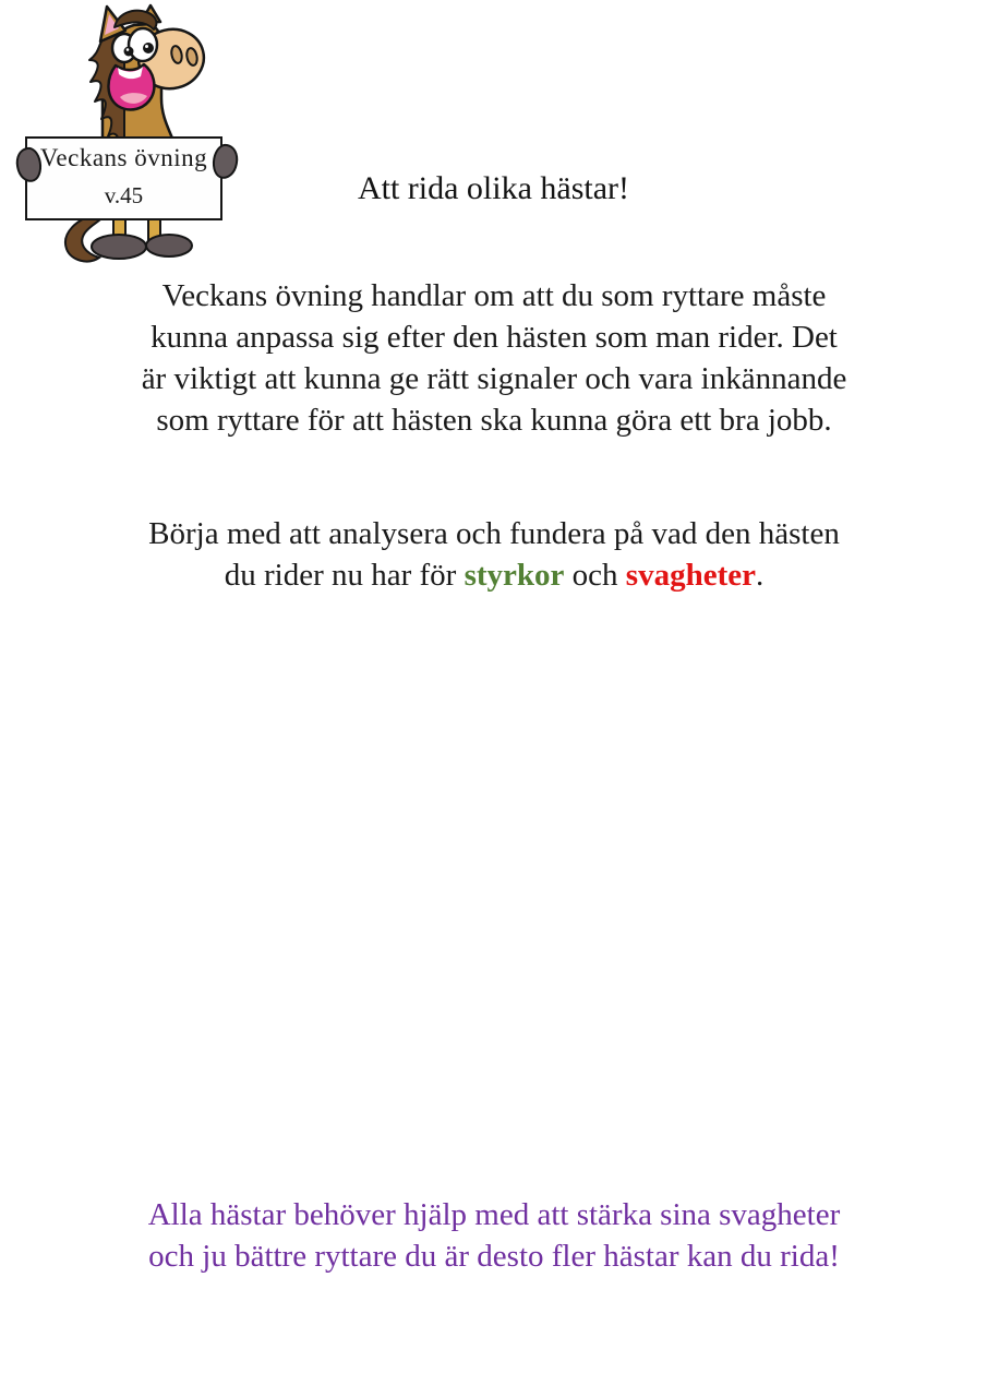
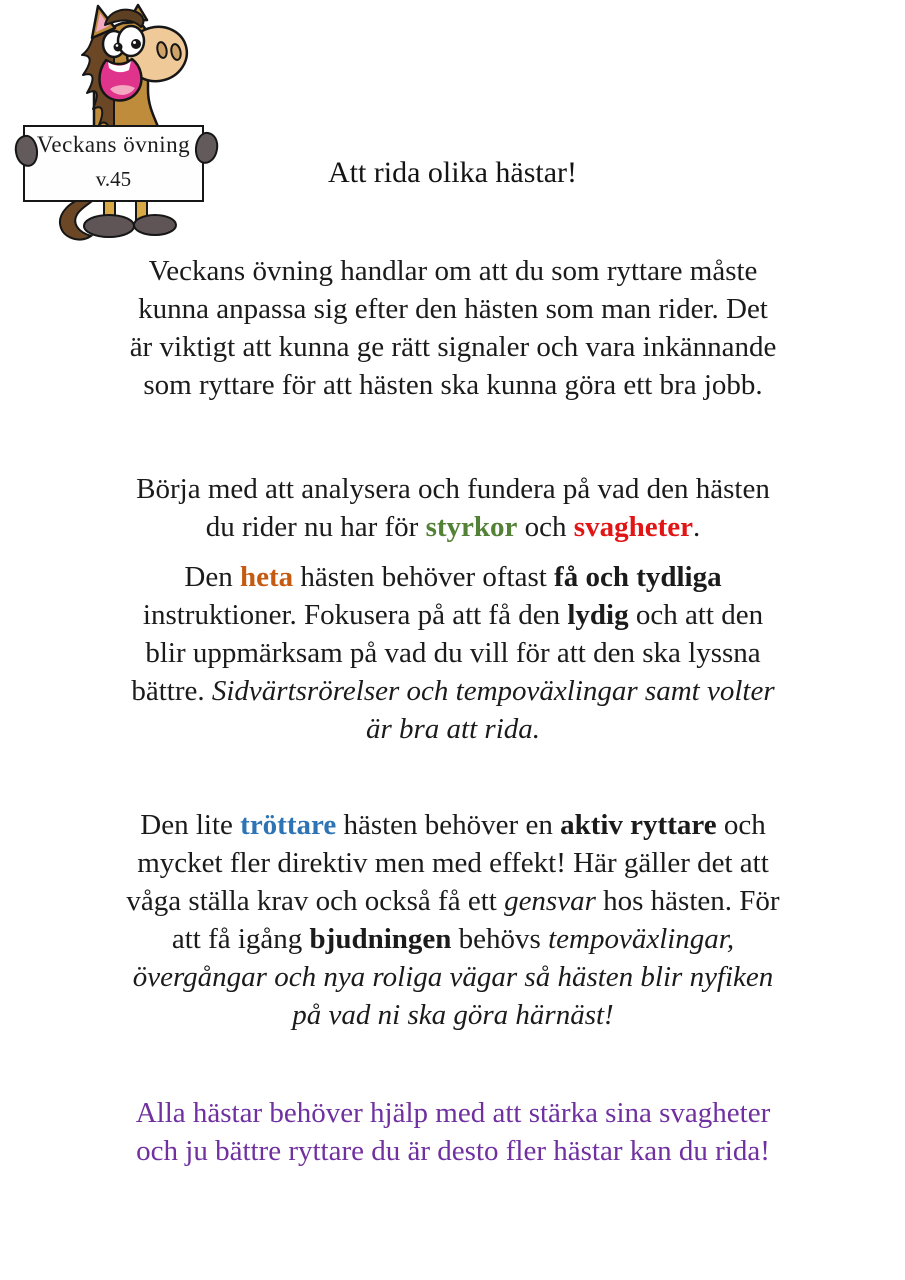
  Veckans övning
  v.45
  Att rida olika hästar!
  Veckans övning handlar om att du som ryttare måste
  kunna anpassa sig efter den hästen som man rider. Det
  är viktigt att kunna ge rätt signaler och vara inkännande
  som ryttare för att hästen ska kunna göra ett bra jobb.
  Börja med att analysera och fundera på vad den hästen
  du rider nu har för styrkor och svagheter.
+ Den heta hästen behöver oftast få och tydliga
+ instruktioner. Fokusera på att få den lydig och att den
+ blir uppmärksam på vad du vill för att den ska lyssna
+ bättre. Sidvärtsrörelser och tempoväxlingar samt volter
+ är bra att rida.
+ Den lite tröttare hästen behöver en aktiv ryttare och
+ mycket fler direktiv men med effekt! Här gäller det att
+ våga ställa krav och också få ett gensvar hos hästen. För
+ att få igång bjudningen behövs tempoväxlingar,
+ övergångar och nya roliga vägar så hästen blir nyfiken
+ på vad ni ska göra härnäst!
  Alla hästar behöver hjälp med att stärka sina svagheter
  och ju bättre ryttare du är desto fler hästar kan du rida!
